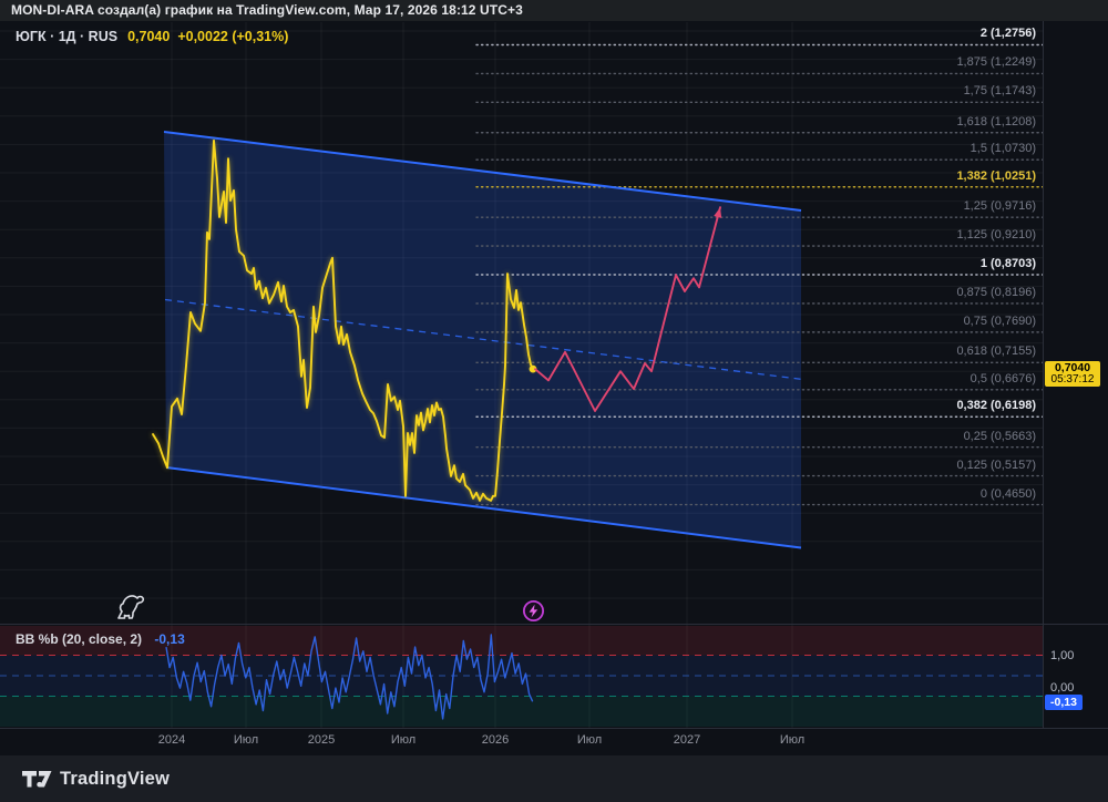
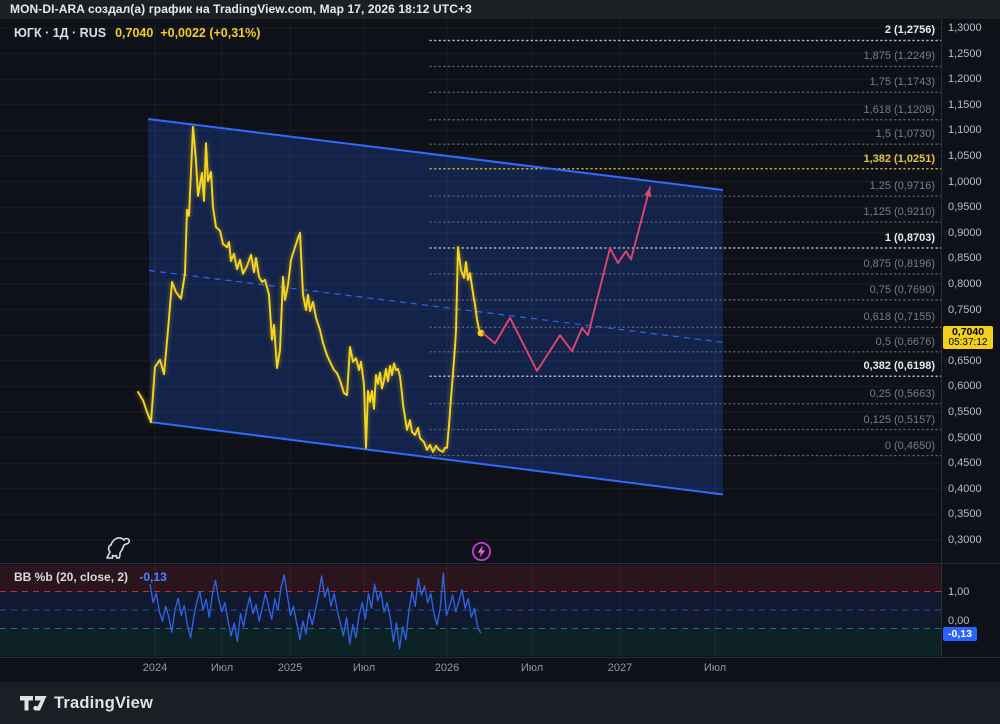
  MON-DI-ARA создал(а) график на TradingView.com, Мар 17, 2026 18:12 UTC+3
  ЮГК · 1Д · RUS 0,7040 +0,0022 (+0,31%)
  2 (1,2756)
  1,875 (1,2249)
  1,75 (1,1743)
  1,618 (1,1208)
  1,5 (1,0730)
  1,382 (1,0251)
  1,25 (0,9716)
  1,125 (0,9210)
  1 (0,8703)
  0,875 (0,8196)
  0,75 (0,7690)
  0,618 (0,7155)
  0,5 (0,6676)
  0,382 (0,6198)
  0,25 (0,5663)
  0,125 (0,5157)
  0 (0,4650)
+ 1,3000
+ 1,2500
+ 1,2000
+ 1,1500
+ 1,1000
+ 1,0500
+ 1,0000
+ 0,9500
+ 0,9000
+ 0,8500
+ 0,8000
+ 0,7500
+ 0,6500
+ 0,6000
+ 0,5500
+ 0,5000
+ 0,4500
+ 0,4000
+ 0,3500
+ 0,3000
  0,7040
  05:37:12
  BB %b (20, close, 2) -0,13
  -0,13
  2024
  Июл
  2025
  Июл
  2026
  Июл
  2027
  Июл
  TradingView
  1,00
  0,00
